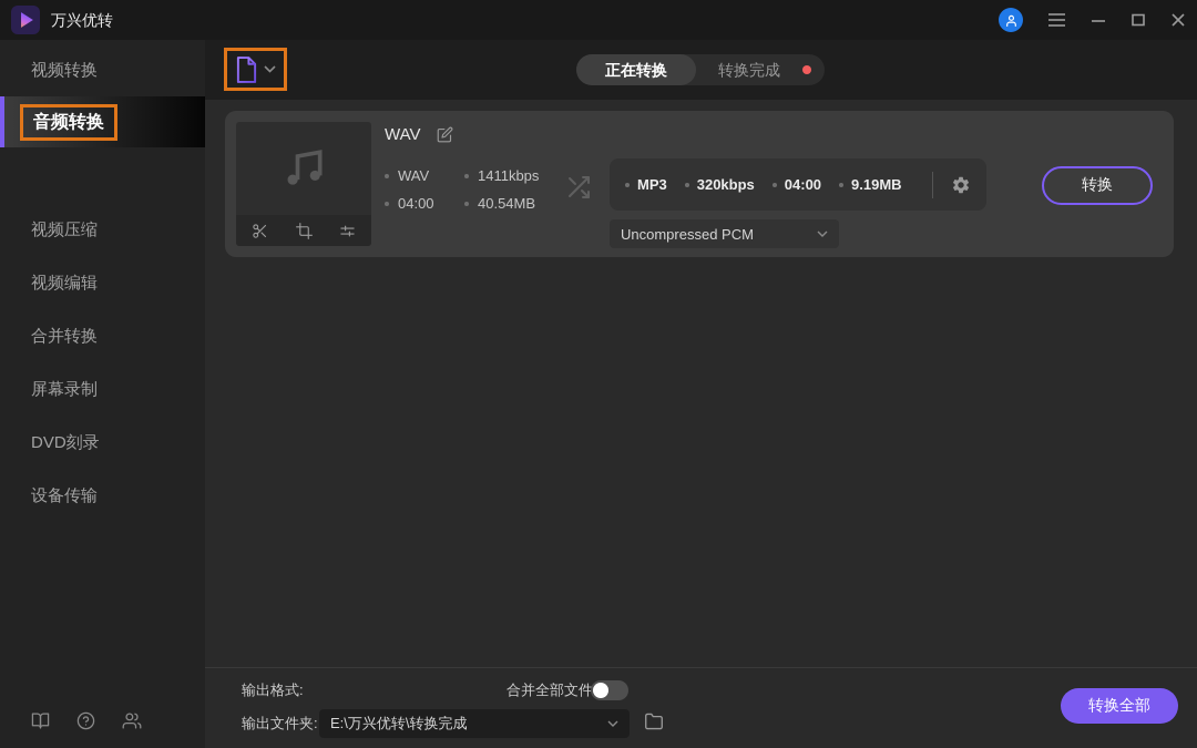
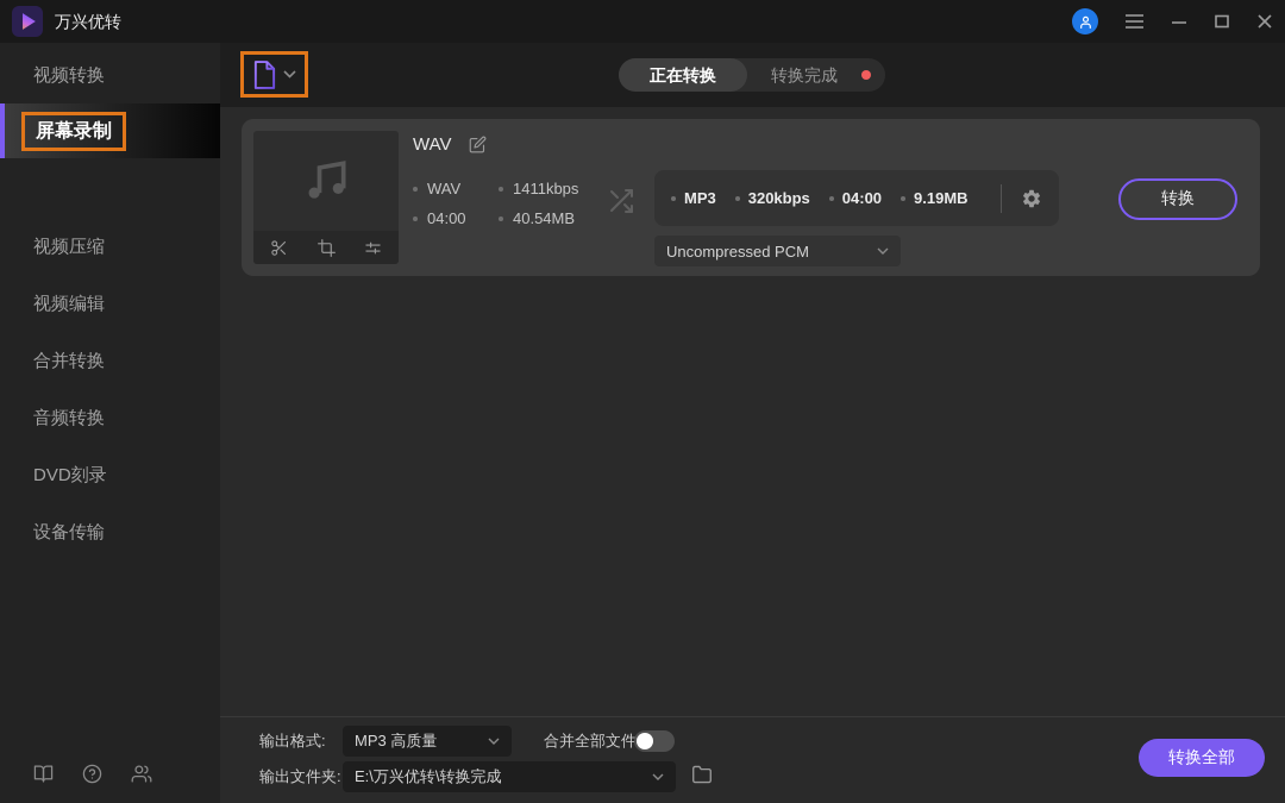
  万兴优转
  视频转换
- 音频转换
+ 屏幕录制
  视频压缩
  视频编辑
  合并转换
- 屏幕录制
+ 音频转换
  DVD刻录
  设备传输
  正在转换
  转换完成
  WAV
  WAV
  1411kbps
  04:00
  40.54MB
  MP3
  320kbps
  04:00
  9.19MB
  转换
  Uncompressed PCM
  输出格式:
+ MP3 高质量
  合并全部文件
  输出文件夹:
  E:\万兴优转\转换完成
  转换全部
